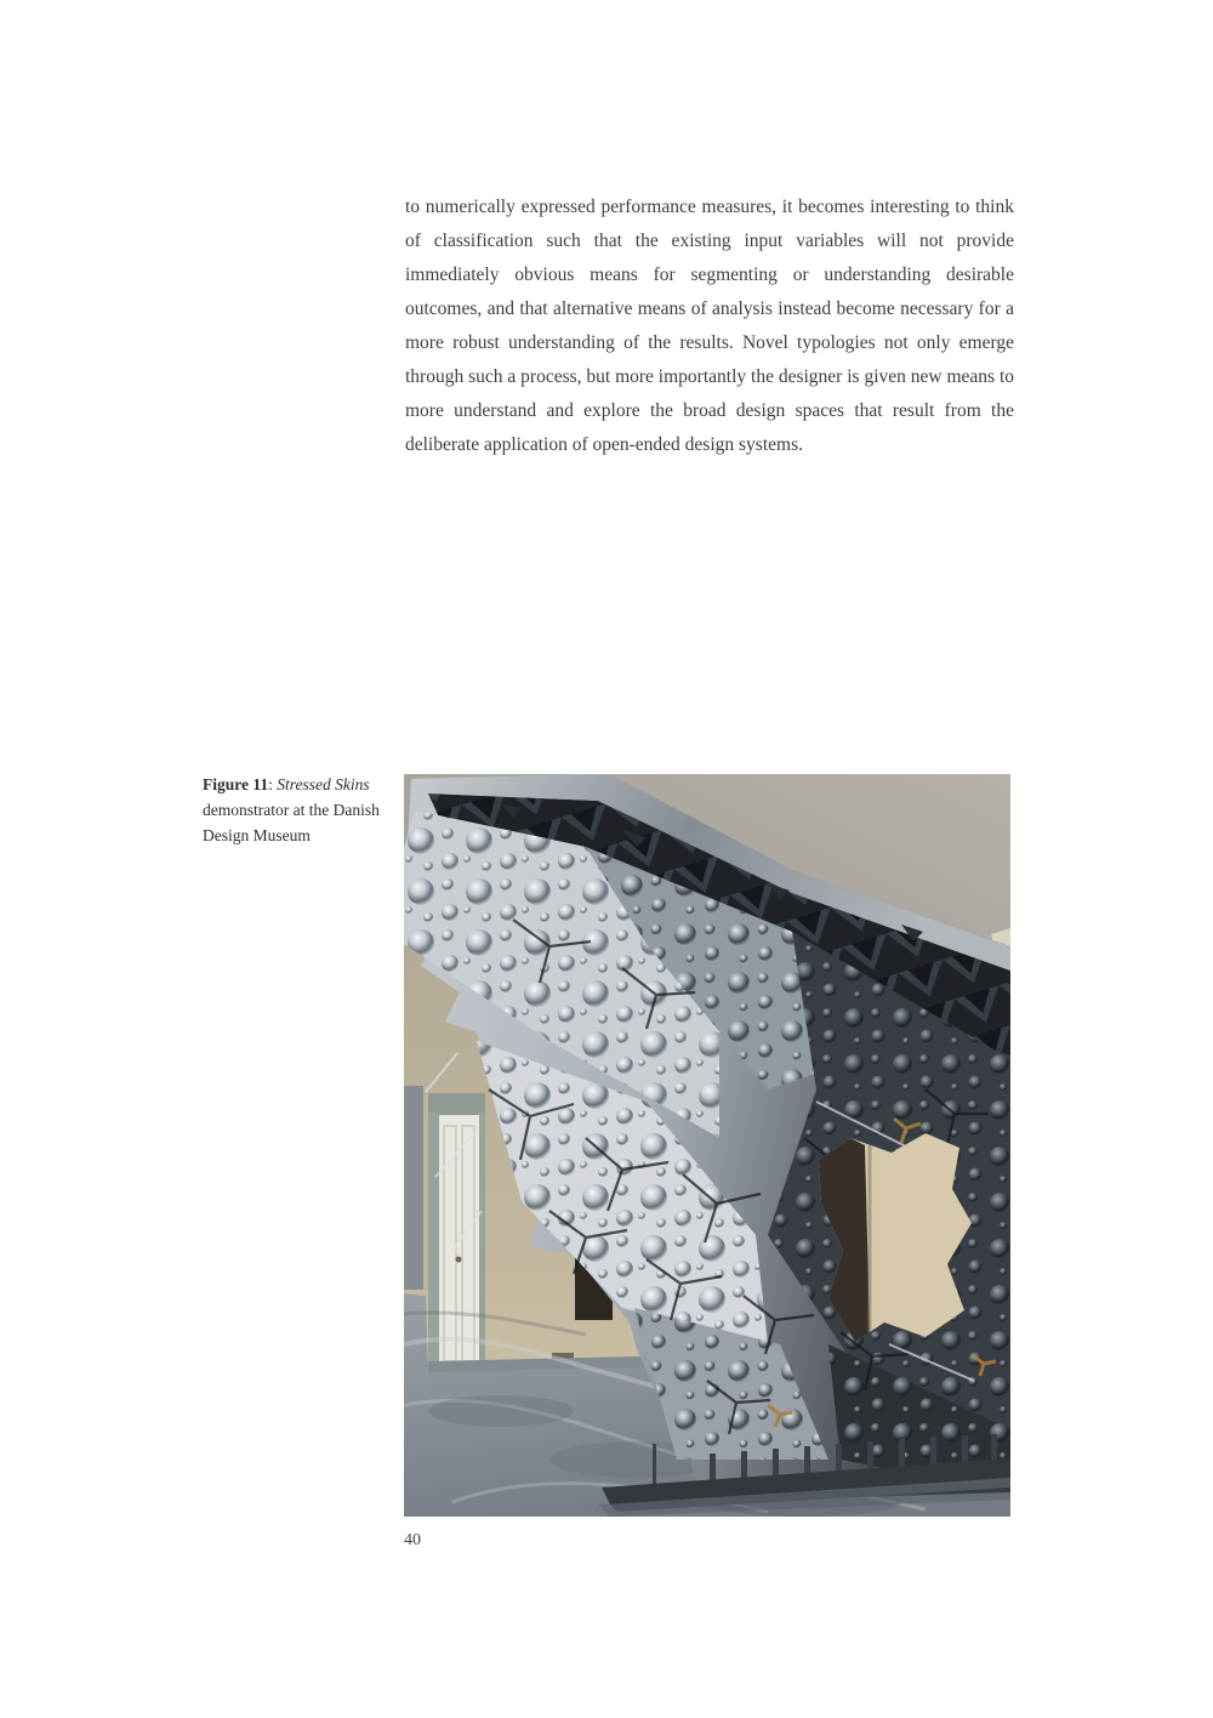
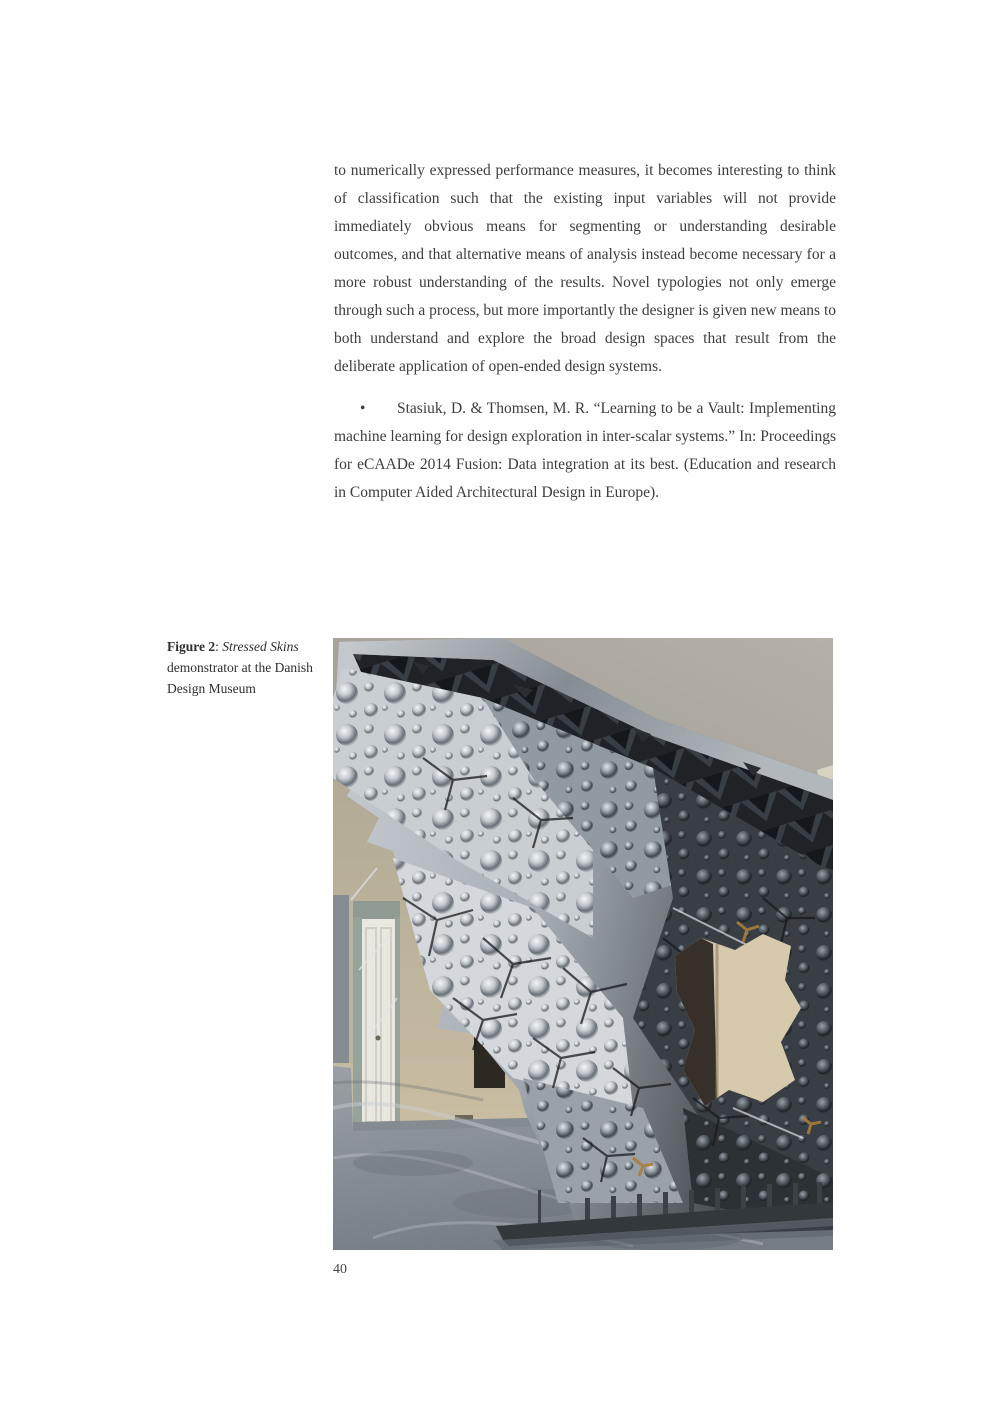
- to numerically expressed performance measures, it becomes interesting to think of classification such that the existing input variables will not provide immediately obvious means for segmenting or understanding desirable outcomes, and that alternative means of analysis instead become necessary for a more robust understanding of the results. Novel typologies not only emerge through such a process, but more importantly the designer is given new means to more understand and explore the broad design spaces that result from the deliberate application of open-ended design systems.
+ to numerically expressed performance measures, it becomes interesting to think of classification such that the existing input variables will not provide immediately obvious means for segmenting or understanding desirable outcomes, and that alternative means of analysis instead become necessary for a more robust understanding of the results. Novel typologies not only emerge through such a process, but more importantly the designer is given new means to both understand and explore the broad design spaces that result from the deliberate application of open-ended design systems.
+ • Stasiuk, D. & Thomsen, M. R. “Learning to be a Vault: Implementing machine learning for design exploration in inter-scalar systems.” In: Proceedings for eCAADe 2014 Fusion: Data integration at its best. (Education and research in Computer Aided Architectural Design in Europe).
- Figure 11: Stressed Skins demonstrator at the Danish Design Museum
+ Figure 2: Stressed Skins demonstrator at the Danish Design Museum
  40
